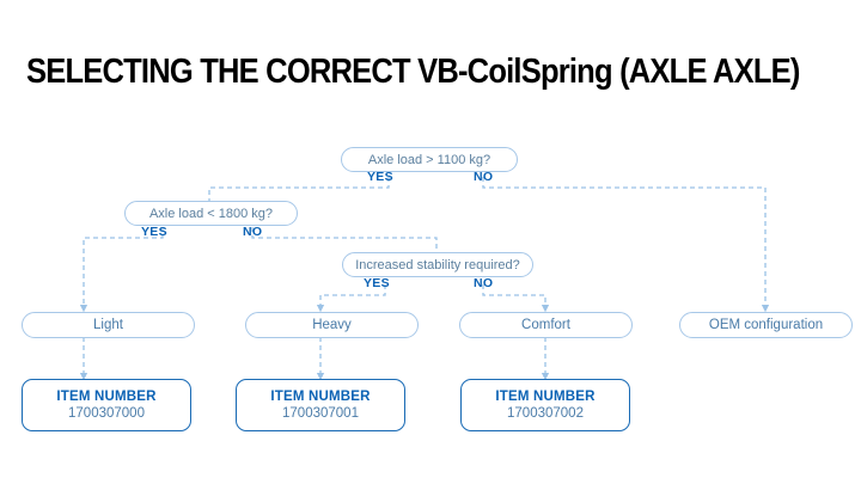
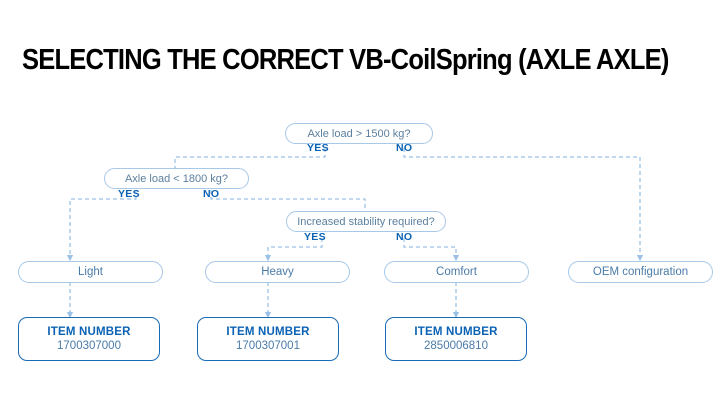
  SELECTING THE CORRECT VB-CoilSpring (AXLE AXLE)
- Axle load > 1100 kg?
+ Axle load > 1500 kg?
  YES
  NO
  Axle load < 1800 kg?
  YES
  NO
  Increased stability required?
  YES
  NO
  Light
  Heavy
  Comfort
  OEM configuration
  ITEM NUMBER
  1700307000
  ITEM NUMBER
  1700307001
  ITEM NUMBER
- 1700307002
+ 2850006810
